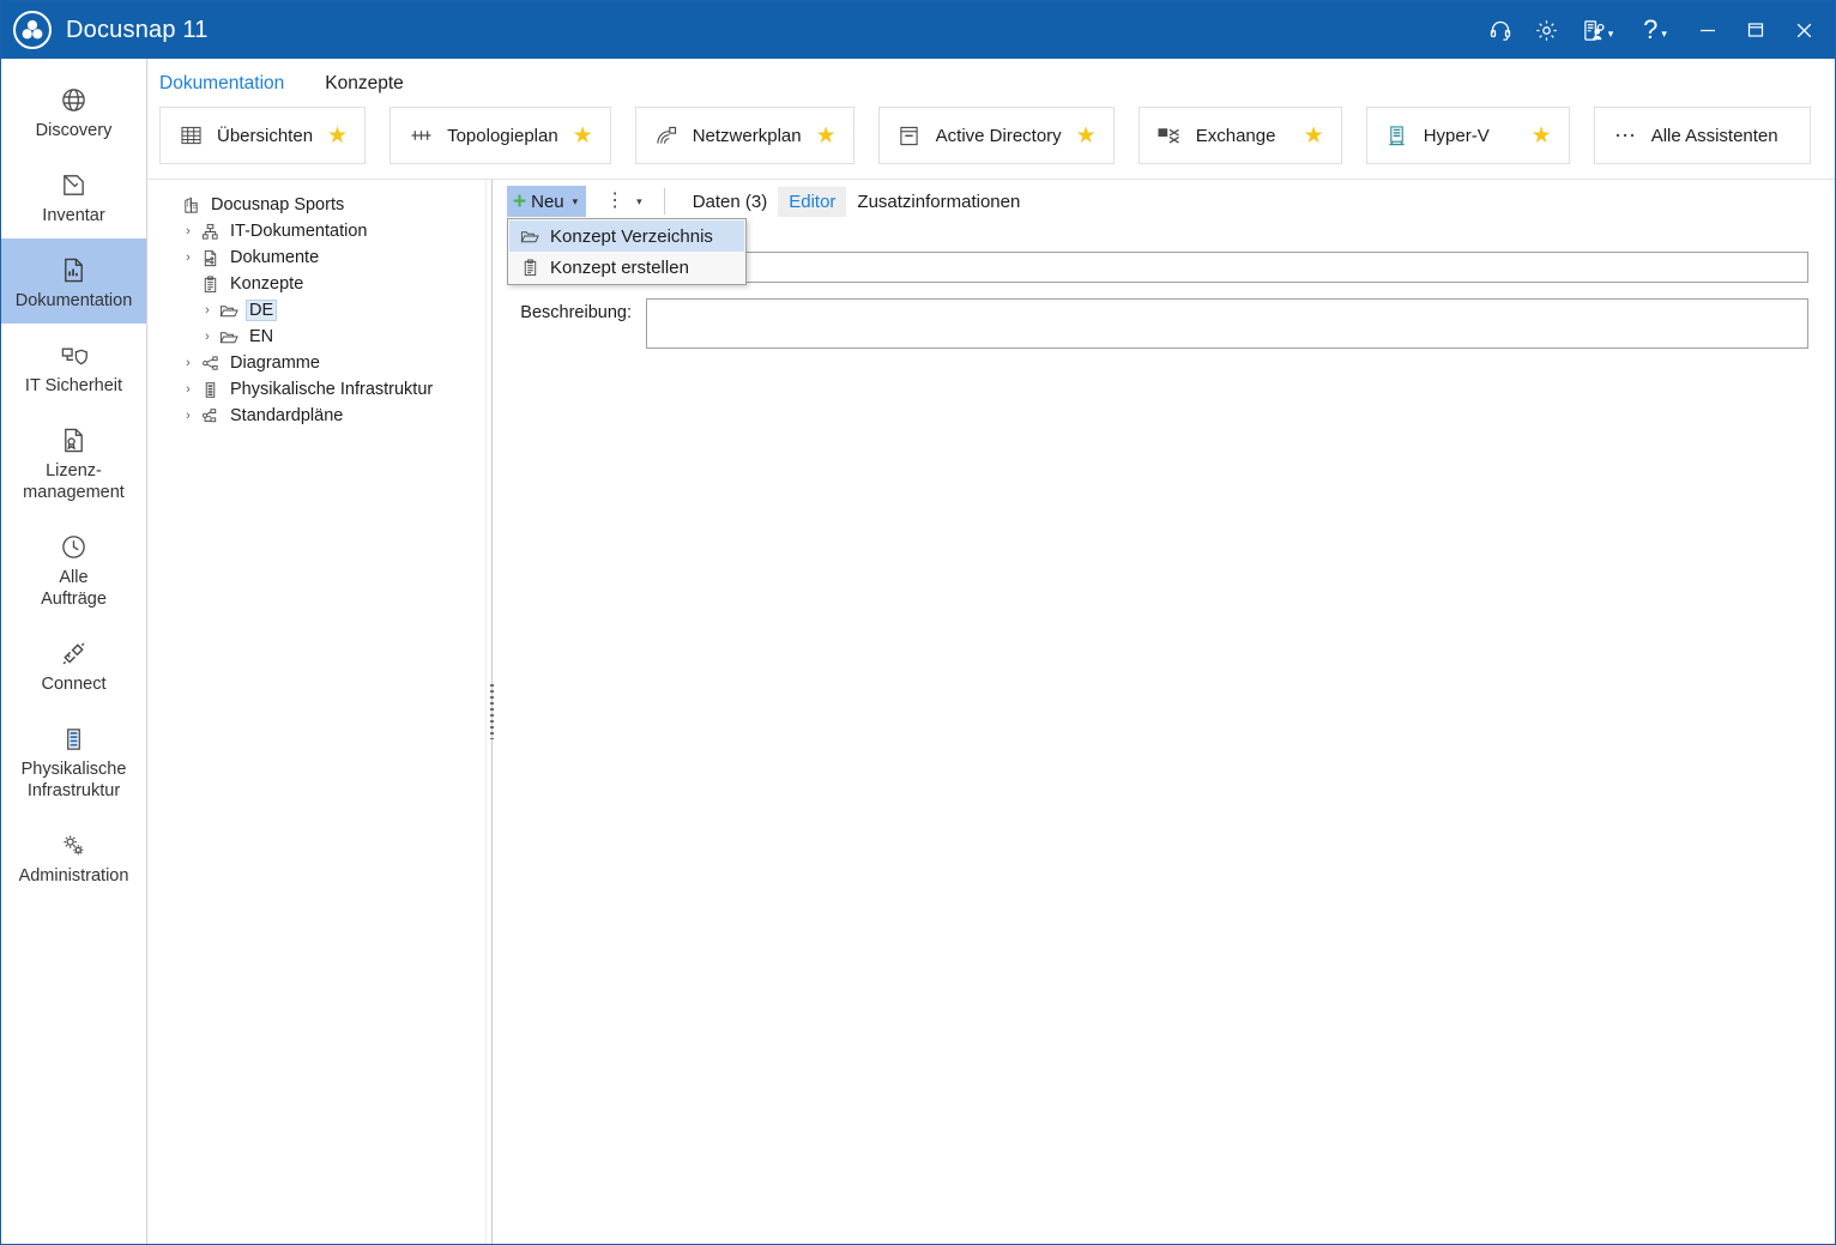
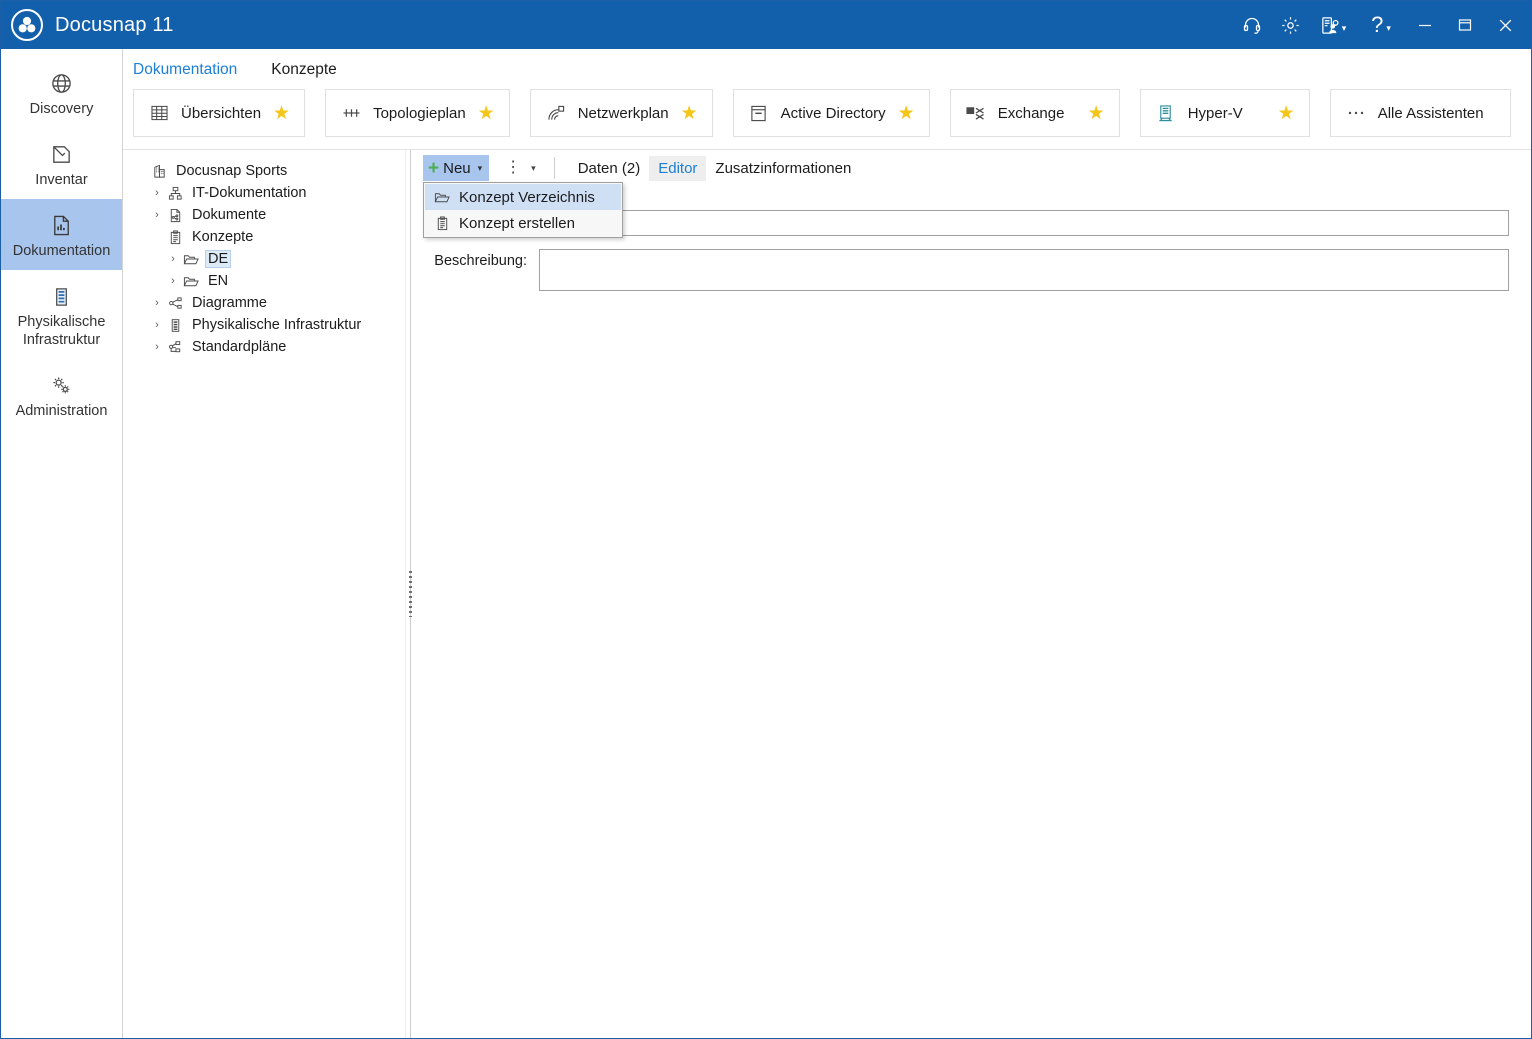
  Docusnap 11
  ▾
  ?
  ▾
  Discovery
  Inventar
  Dokumentation
- IT Sicherheit
- Lizenz-
- management
- Alle
- Aufträge
- Connect
  Physikalische
  Infrastruktur
  Administration
  Dokumentation
  Konzepte
  Übersichten
  ★
  Topologieplan
  ★
  Netzwerkplan
  ★
  Active Directory
  ★
  Exchange
  ★
  Hyper-V
  ★
  Alle Assistenten
  Docusnap Sports
  ›
  IT-Dokumentation
  ›
  Dokumente
  Konzepte
  ›
  DE
  ›
  EN
  ›
  Diagramme
  ›
  Physikalische Infrastruktur
  ›
  Standardpläne
  +
  Neu
  ▾
  ⋮
  ▾
- Daten (3)
+ Daten (2)
  Editor
  Zusatzinformationen
  Konzept Verzeichnis
  Konzept erstellen
  Beschreibung:
